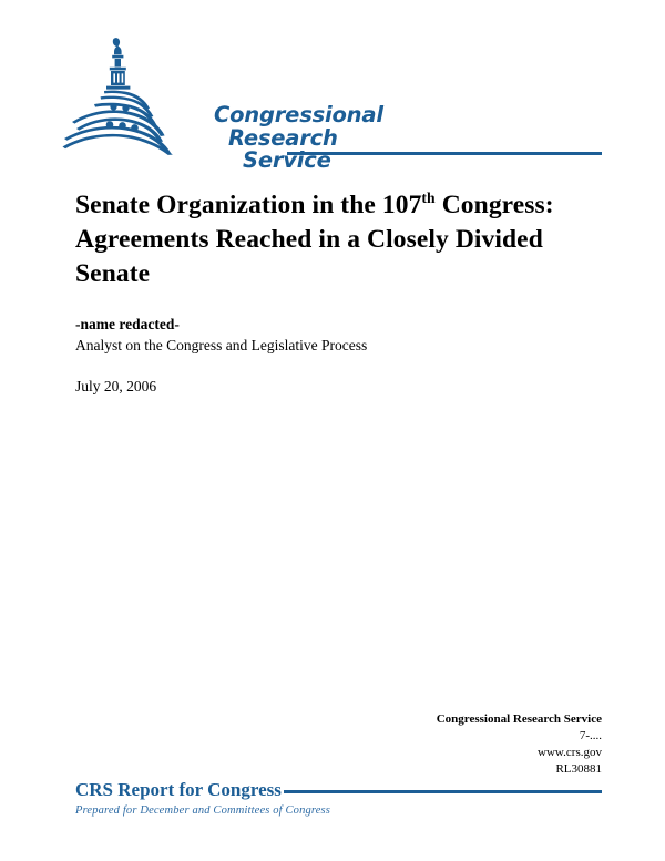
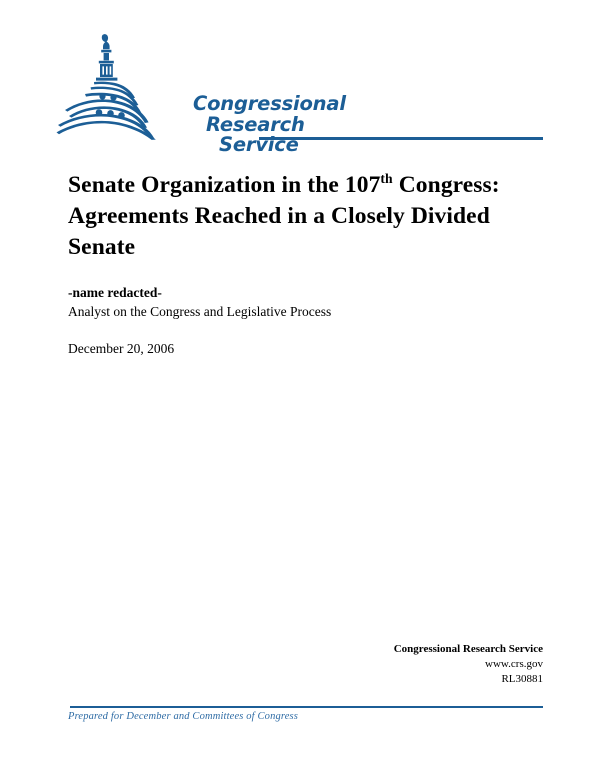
  Congressional
  Research
  Service
  Senate Organization in the 107th Congress: Agreements Reached in a Closely Divided Senate
  -name redacted-
  Analyst on the Congress and Legislative Process
- July 20, 2006
+ December 20, 2006
  Congressional Research Service
- 7-....
  www.crs.gov
  RL30881
- CRS Report for Congress
  Prepared for December and Committees of Congress
